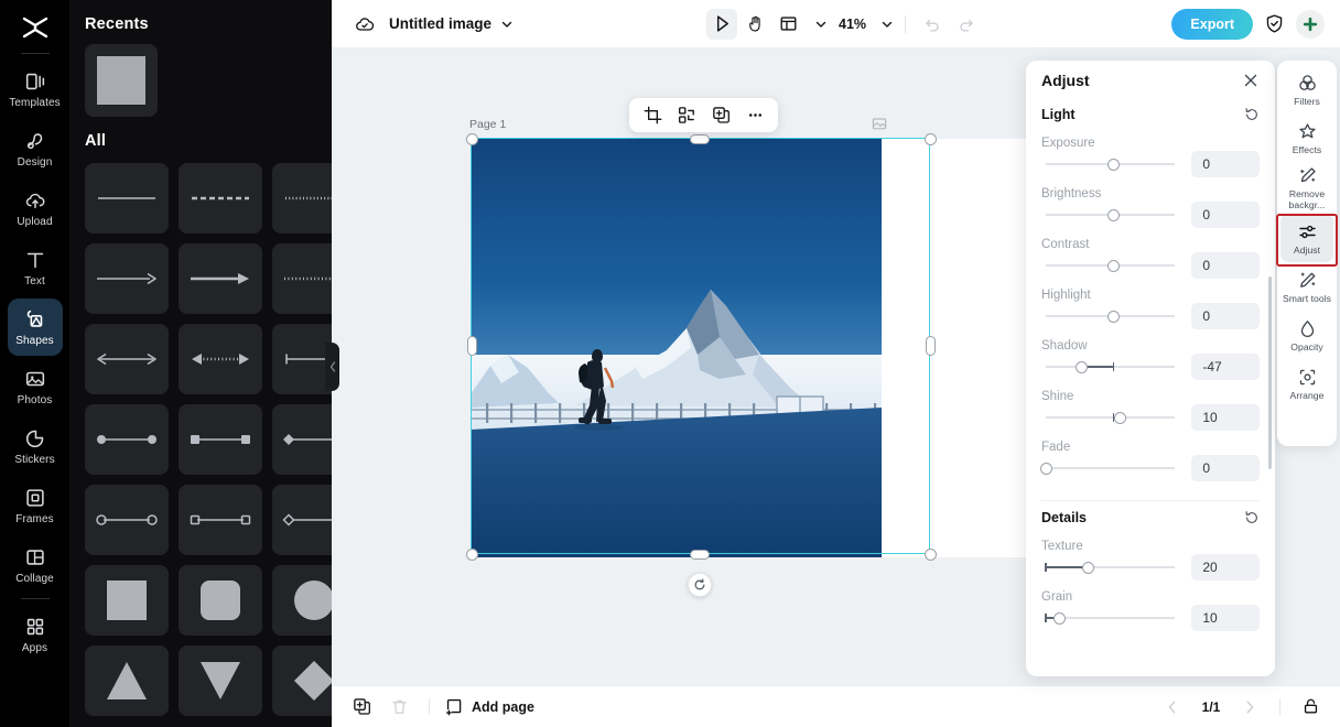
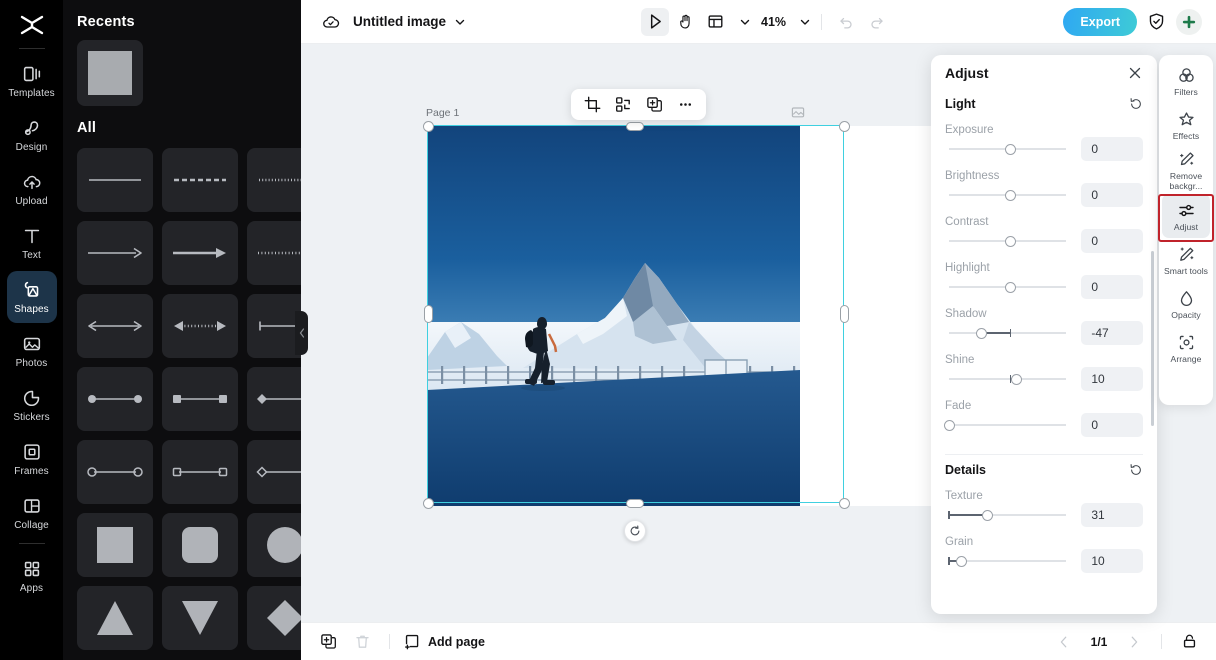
  Templates
  Design
  Upload
  Text
  Shapes
  Photos
  Stickers
  Frames
  Collage
  Apps
  Recents
  All
  Untitled image
  41%
  Export
  Page 1
  Add page
  1/1
  Adjust
  Light
  Exposure
  0
  Brightness
  0
  Contrast
  0
  Highlight
  0
  Shadow
  -47
  Shine
  10
  Fade
  0
  Details
  Texture
- 20
+ 31
  Grain
  10
  Filters
  Effects
  Remove backgr...
  Adjust
  Smart tools
  Opacity
  Arrange
